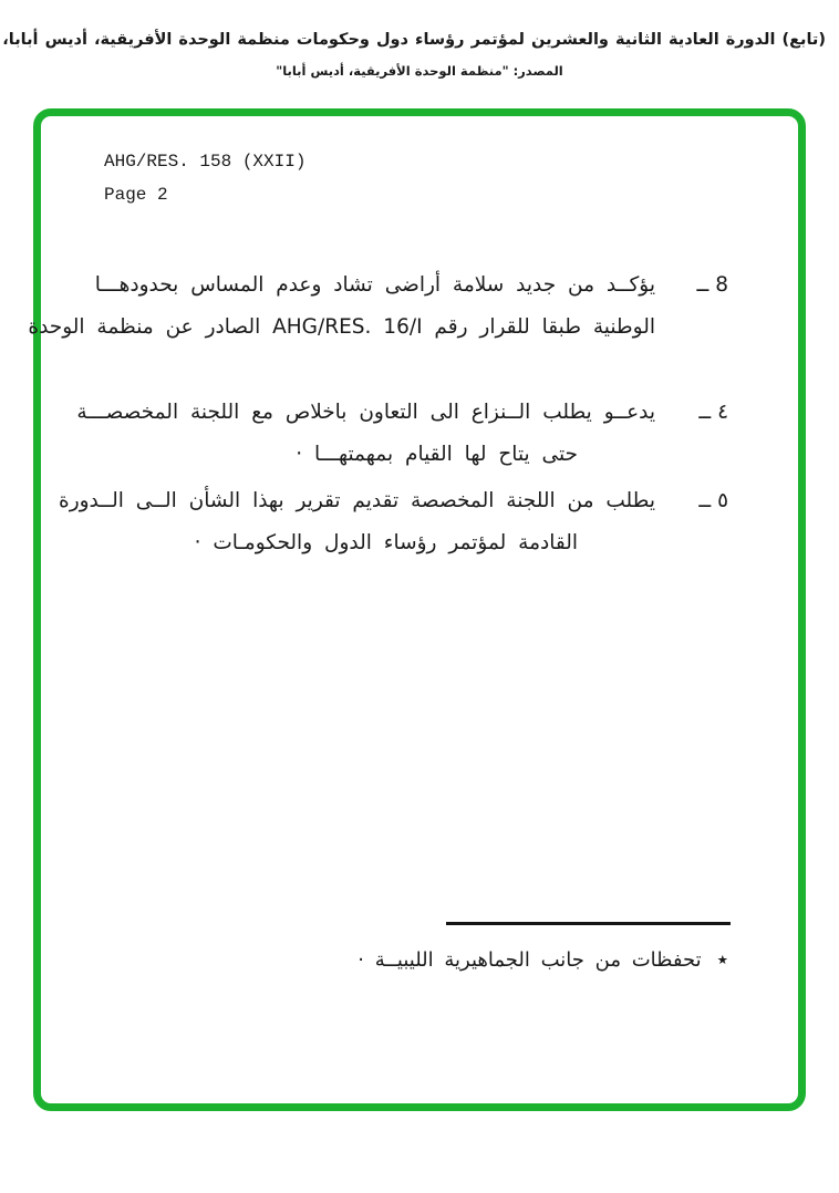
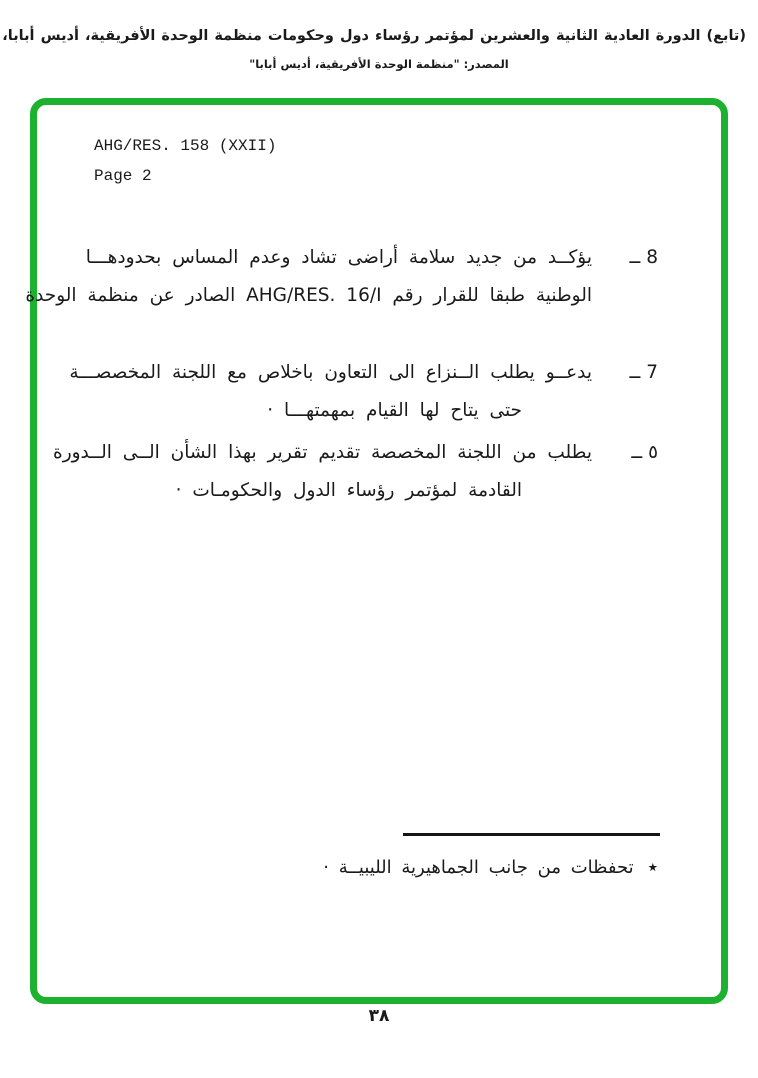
  (تابع) الدورة العادية الثانية والعشرين لمؤتمر رؤساء دول وحكومات منظمة الوحدة الأفريقية، أديس أبابا،
  المصدر: "منظمة الوحدة الأفريقية، أديس أبابا"
  AHG/RES. 158 (XXII)
  Page 2
  8 ــ
  يؤكــد من جديد سلامة أراضى تشاد وعدم المساس بحدودهـــا
  الوطنية طبقا للقرار رقم AHG/RES. 16/I الصادر عن منظمة الوحدة
- ٤ ــ
+ 7 ــ
  يدعــو يطلب الــنزاع الى التعاون باخلاص مع اللجنة المخصصـــة
  حتى يتاح لها القيام بمهمتهـــا ·
  ٥ ــ
  يطلب من اللجنة المخصصة تقديم تقرير بهذا الشأن الــى الــدورة
  القادمة لمؤتمر رؤساء الدول والحكومـات ·
  ٭تحفظات من جانب الجماهيرية الليبيــة ·
+ ٣٨
